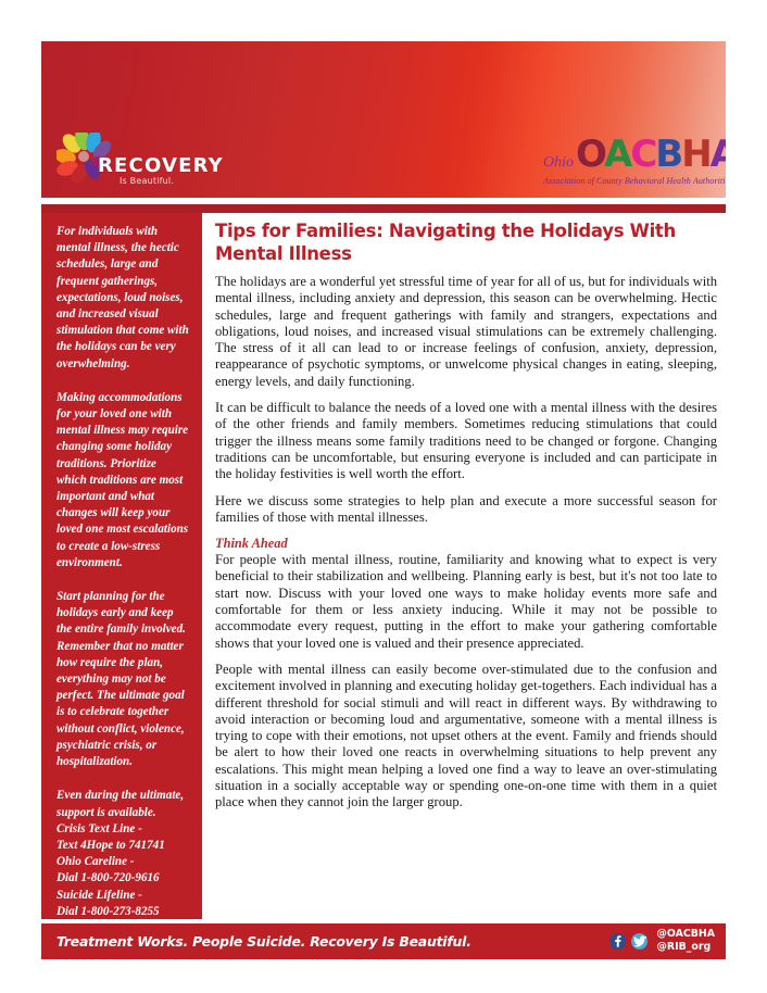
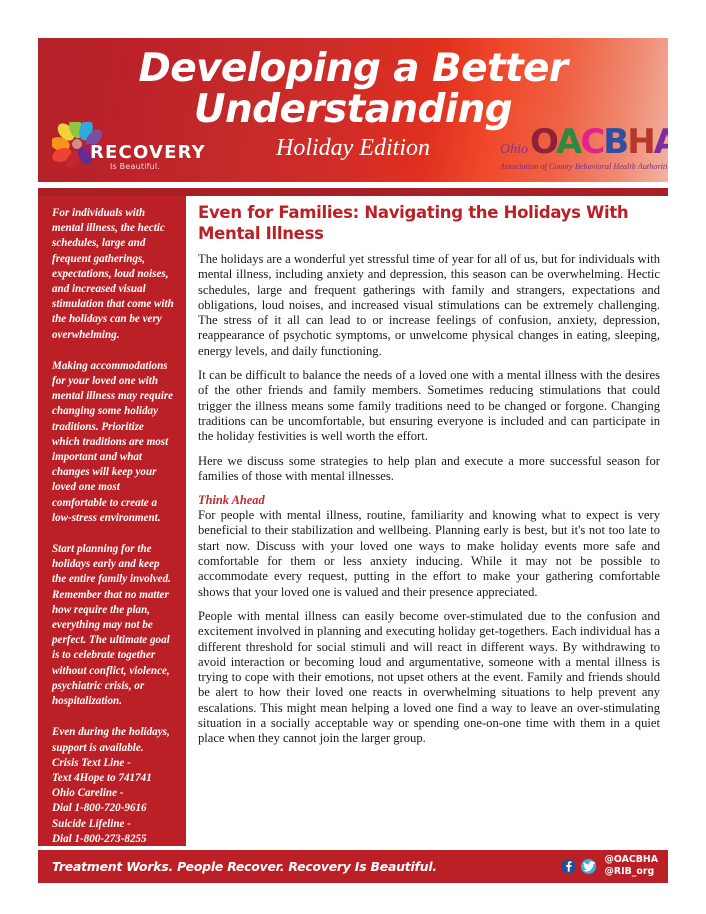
+ Developing a Better Understanding
+ Holiday Edition
  RECOVERY
  Is Beautiful.
  Ohio
  OACBHA
  Association of County Behavioral Health Authoriti
  For individuals with mental illness, the hectic schedules, large and frequent gatherings, expectations, loud noises, and increased visual stimulation that come with the holidays can be very overwhelming.
- Making accommodations for your loved one with mental illness may require changing some holiday traditions. Prioritize which traditions are most important and what changes will keep your loved one most escalations to create a low-stress environment.
+ Making accommodations for your loved one with mental illness may require changing some holiday traditions. Prioritize which traditions are most important and what changes will keep your loved one most comfortable to create a low-stress environment.
  Start planning for the holidays early and keep the entire family involved. Remember that no matter how require the plan, everything may not be perfect. The ultimate goal is to celebrate together without conflict, violence, psychiatric crisis, or hospitalization.
- Even during the ultimate, support is available.
+ Even during the holidays, support is available.
  Crisis Text Line -
  Text 4Hope to 741741
  Ohio Careline -
  Dial 1-800-720-9616
  Suicide Lifeline -
  Dial 1-800-273-8255
- Tips for Families: Navigating the Holidays With Mental Illness
+ Even for Families: Navigating the Holidays With Mental Illness
  The holidays are a wonderful yet stressful time of year for all of us, but for individuals with mental illness, including anxiety and depression, this season can be overwhelming. Hectic schedules, large and frequent gatherings with family and strangers, expectations and obligations, loud noises, and increased visual stimulations can be extremely challenging. The stress of it all can lead to or increase feelings of confusion, anxiety, depression, reappearance of psychotic symptoms, or unwelcome physical changes in eating, sleeping, energy levels, and daily functioning.
  It can be difficult to balance the needs of a loved one with a mental illness with the desires of the other friends and family members. Sometimes reducing stimulations that could trigger the illness means some family traditions need to be changed or forgone. Changing traditions can be uncomfortable, but ensuring everyone is included and can participate in the holiday festivities is well worth the effort.
  Here we discuss some strategies to help plan and execute a more successful season for families of those with mental illnesses.
  Think Ahead
  For people with mental illness, routine, familiarity and knowing what to expect is very beneficial to their stabilization and wellbeing. Planning early is best, but it's not too late to start now. Discuss with your loved one ways to make holiday events more safe and comfortable for them or less anxiety inducing. While it may not be possible to accommodate every request, putting in the effort to make your gathering comfortable shows that your loved one is valued and their presence appreciated.
  People with mental illness can easily become over-stimulated due to the confusion and excitement involved in planning and executing holiday get-togethers. Each individual has a different threshold for social stimuli and will react in different ways. By withdrawing to avoid interaction or becoming loud and argumentative, someone with a mental illness is trying to cope with their emotions, not upset others at the event. Family and friends should be alert to how their loved one reacts in overwhelming situations to help prevent any escalations. This might mean helping a loved one find a way to leave an over-stimulating situation in a socially acceptable way or spending one-on-one time with them in a quiet place when they cannot join the larger group.
- Treatment Works. People Suicide. Recovery Is Beautiful.
+ Treatment Works. People Recover. Recovery Is Beautiful.
  @OACBHA
  @RIB_org
